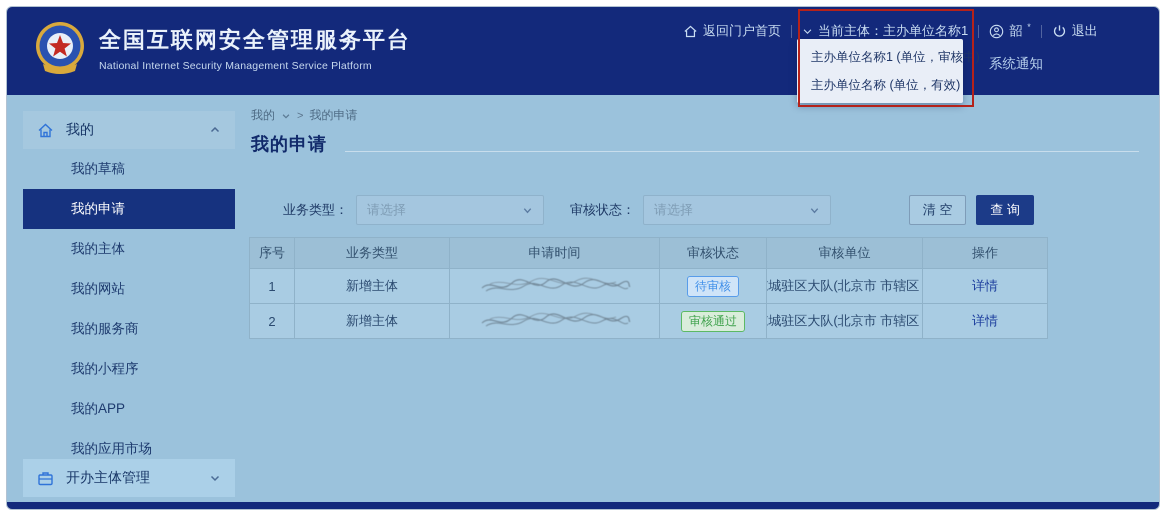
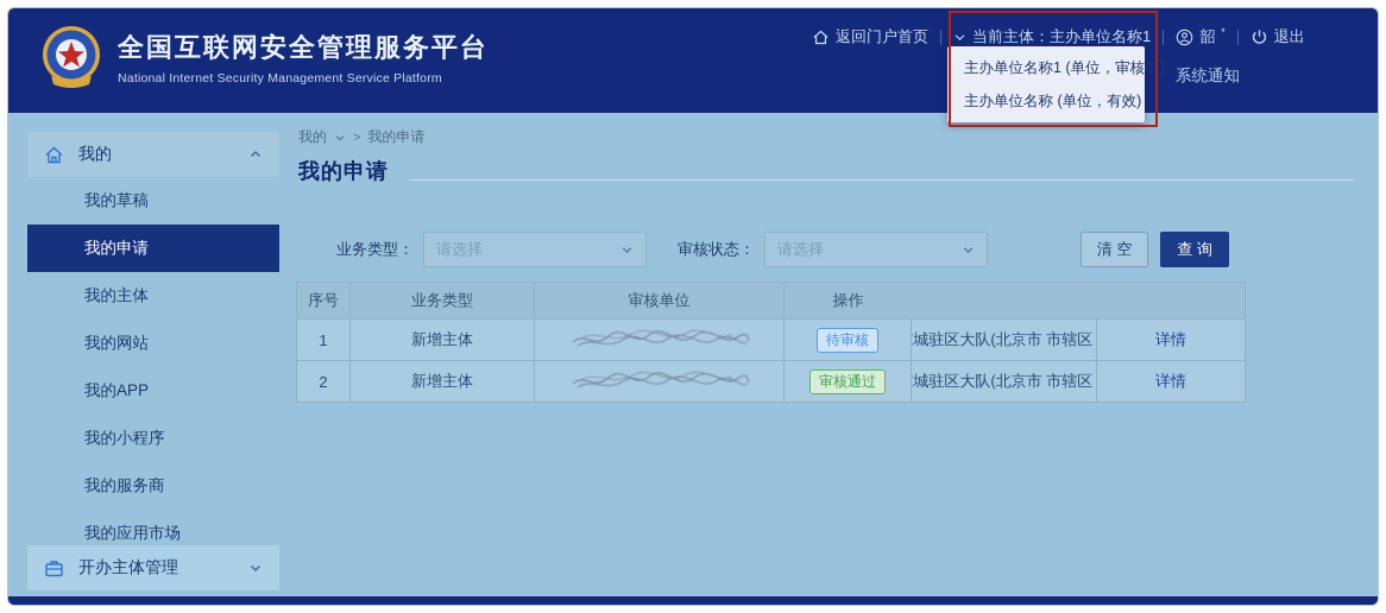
  全国互联网安全管理服务平台
  National Internet Security Management Service Platform
  返回门户首页
  当前主体：主办单位名称1
  韶
  *
  退出
  系统通知
  主办单位名称1 (单位，审核中)
  主办单位名称 (单位，有效)
  我的
  我的草稿
  我的申请
  我的主体
  我的网站
- 我的服务商
+ 我的APP
  我的小程序
- 我的APP
+ 我的服务商
  我的应用市场
  开办主体管理
  我的
  >
  我的申请
  我的申请
  业务类型：
  请选择
  审核状态：
  请选择
  清 空
  查 询
  序号
  业务类型
- 申请时间
- 审核状态
  审核单位
  操作
  1
  新增主体
  待审核
  城驻区大队(北京市 市辖区
  详情
  2
  新增主体
  审核通过
  城驻区大队(北京市 市辖区
  详情
